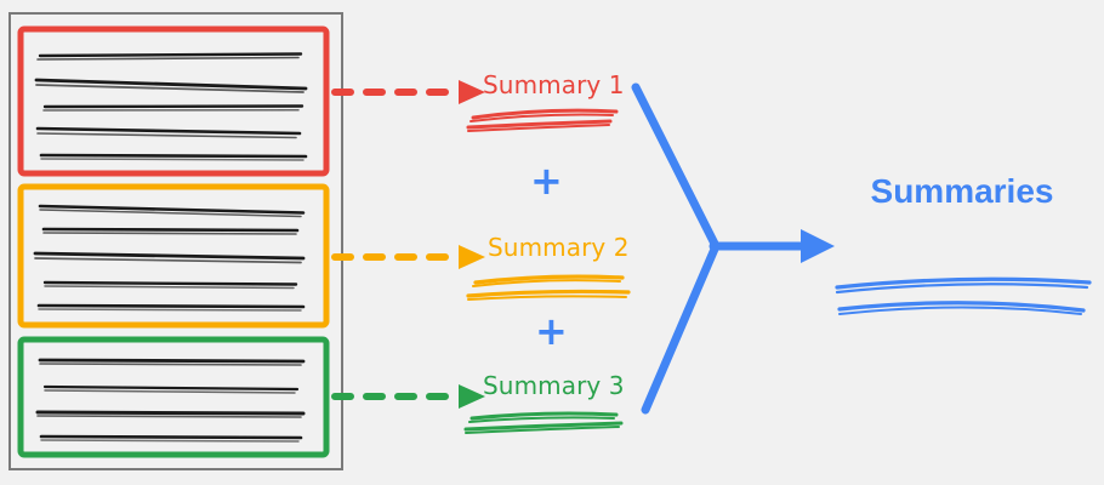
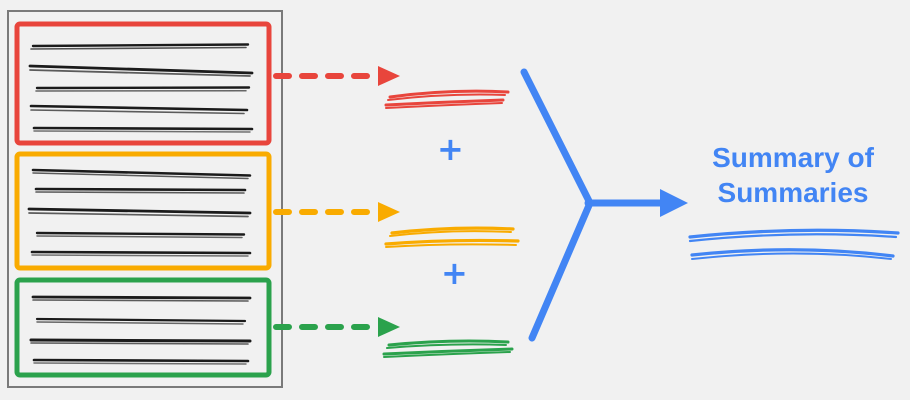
- Summary 1
- Summary 2
- Summary 3
  +
  +
+ Summary of
  Summaries
